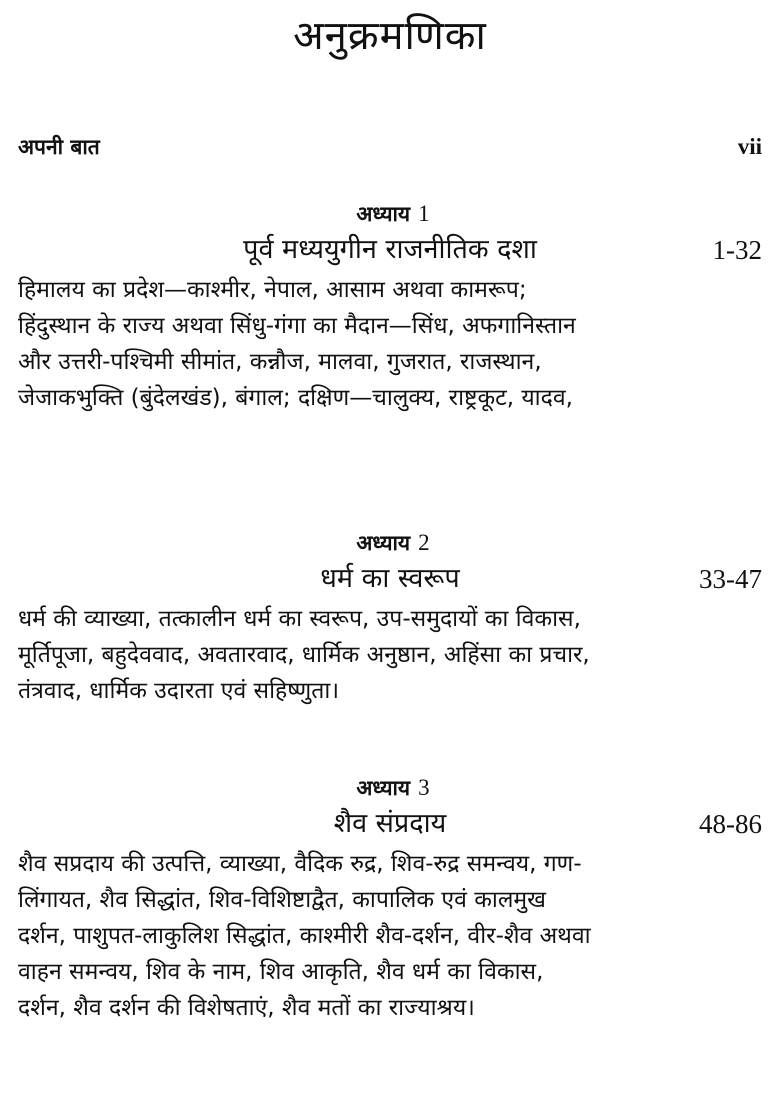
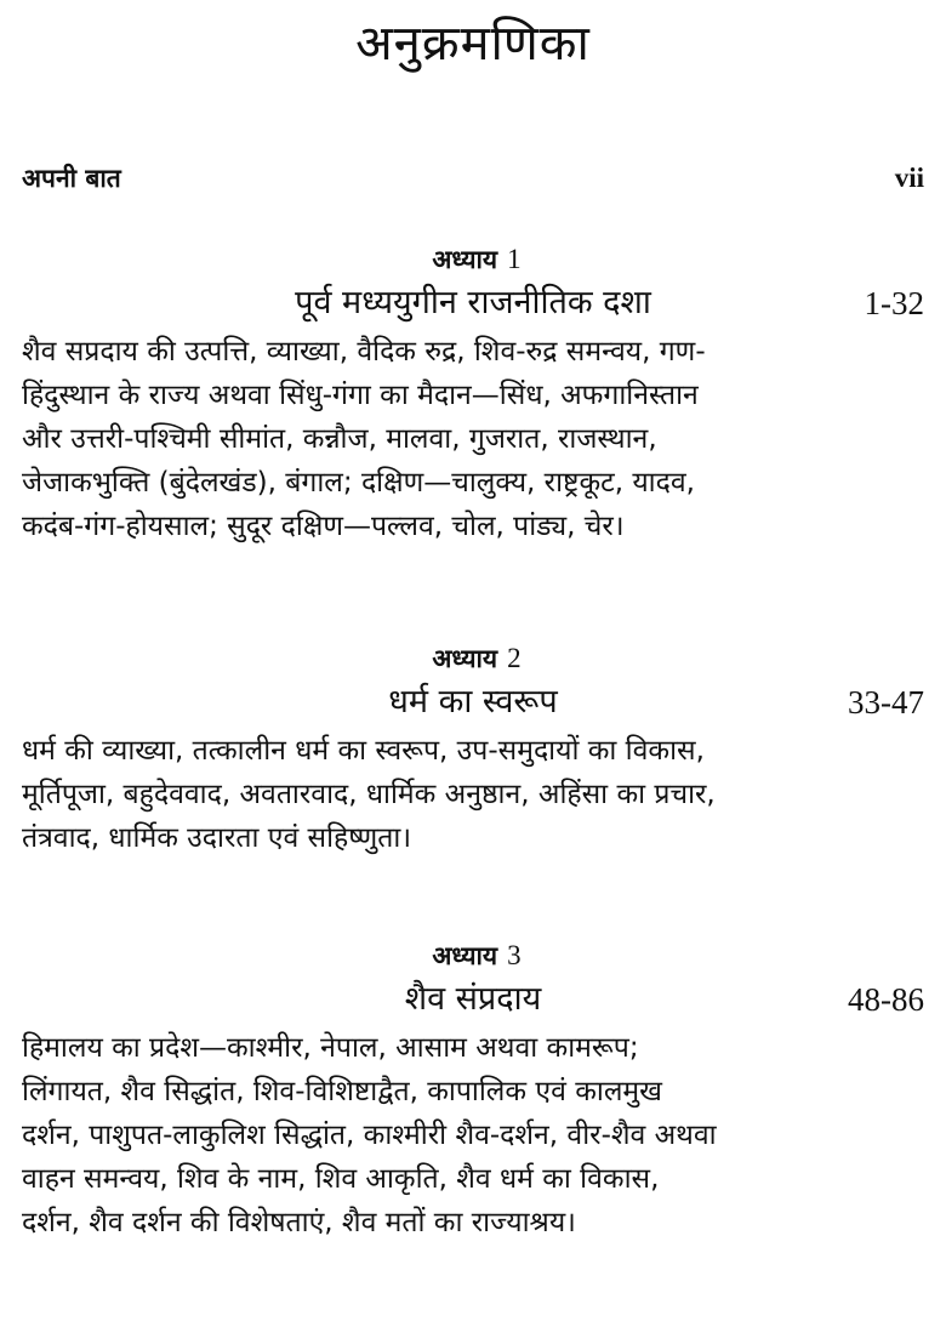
  अनुक्रमणिका
  अपनी बात
  vii
  अध्याय 1
  पूर्व मध्ययुगीन राजनीतिक दशा
  1-32
- हिमालय का प्रदेश—काश्मीर, नेपाल, आसाम अथवा कामरूप;
+ शैव सप्रदाय की उत्पत्ति, व्याख्या, वैदिक रुद्र, शिव-रुद्र समन्वय, गण-
  हिंदुस्थान के राज्य अथवा सिंधु-गंगा का मैदान—सिंध, अफगानिस्तान
  और उत्तरी-पश्चिमी सीमांत, कन्नौज, मालवा, गुजरात, राजस्थान,
  जेजाकभुक्ति (बुंदेलखंड), बंगाल; दक्षिण—चालुक्य, राष्ट्रकूट, यादव,
+ कदंब-गंग-होयसाल; सुदूर दक्षिण—पल्लव, चोल, पांड्य, चेर।
  अध्याय 2
  धर्म का स्वरूप
  33-47
  धर्म की व्याख्या, तत्कालीन धर्म का स्वरूप, उप-समुदायों का विकास,
  मूर्तिपूजा, बहुदेववाद, अवतारवाद, धार्मिक अनुष्ठान, अहिंसा का प्रचार,
  तंत्रवाद, धार्मिक उदारता एवं सहिष्णुता।
  अध्याय 3
  शैव संप्रदाय
  48-86
- शैव सप्रदाय की उत्पत्ति, व्याख्या, वैदिक रुद्र, शिव-रुद्र समन्वय, गण-
+ हिमालय का प्रदेश—काश्मीर, नेपाल, आसाम अथवा कामरूप;
  लिंगायत, शैव सिद्धांत, शिव-विशिष्टाद्वैत, कापालिक एवं कालमुख
  दर्शन, पाशुपत-लाकुलिश सिद्धांत, काश्मीरी शैव-दर्शन, वीर-शैव अथवा
  वाहन समन्वय, शिव के नाम, शिव आकृति, शैव धर्म का विकास,
  दर्शन, शैव दर्शन की विशेषताएं, शैव मतों का राज्याश्रय।
